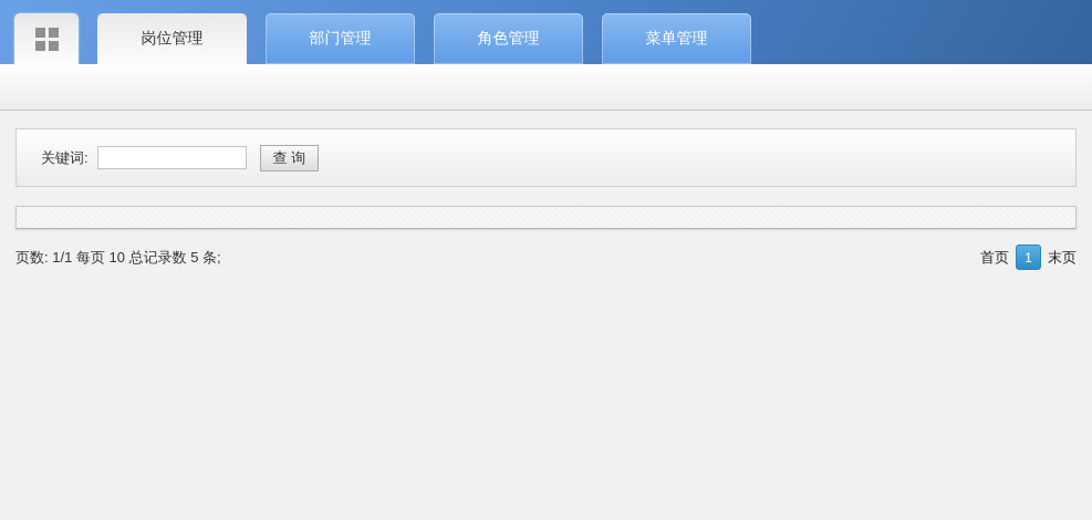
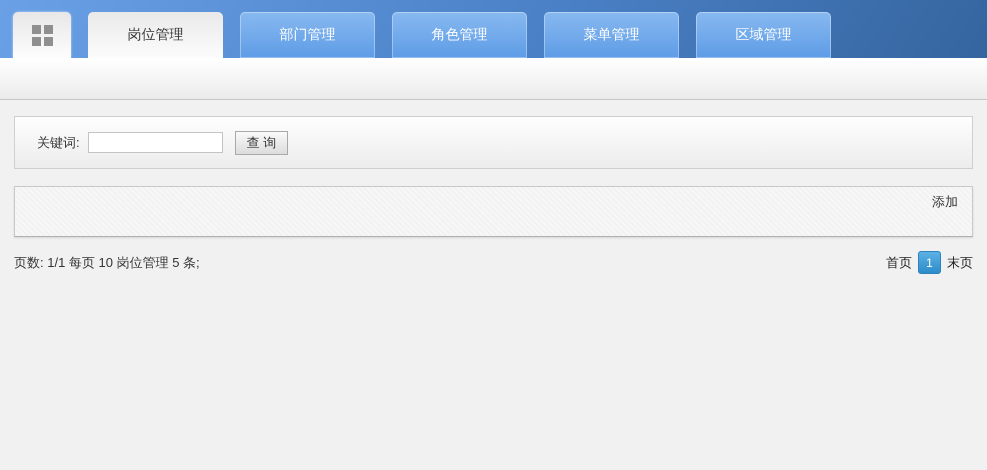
  岗位管理
  部门管理
  角色管理
  菜单管理
+ 区域管理
  关键词:
  查 询
+ 添加
- 页数: 1/1 每页 10 总记录数 5 条;
+ 页数: 1/1 每页 10 岗位管理 5 条;
  首页
  1
  末页
